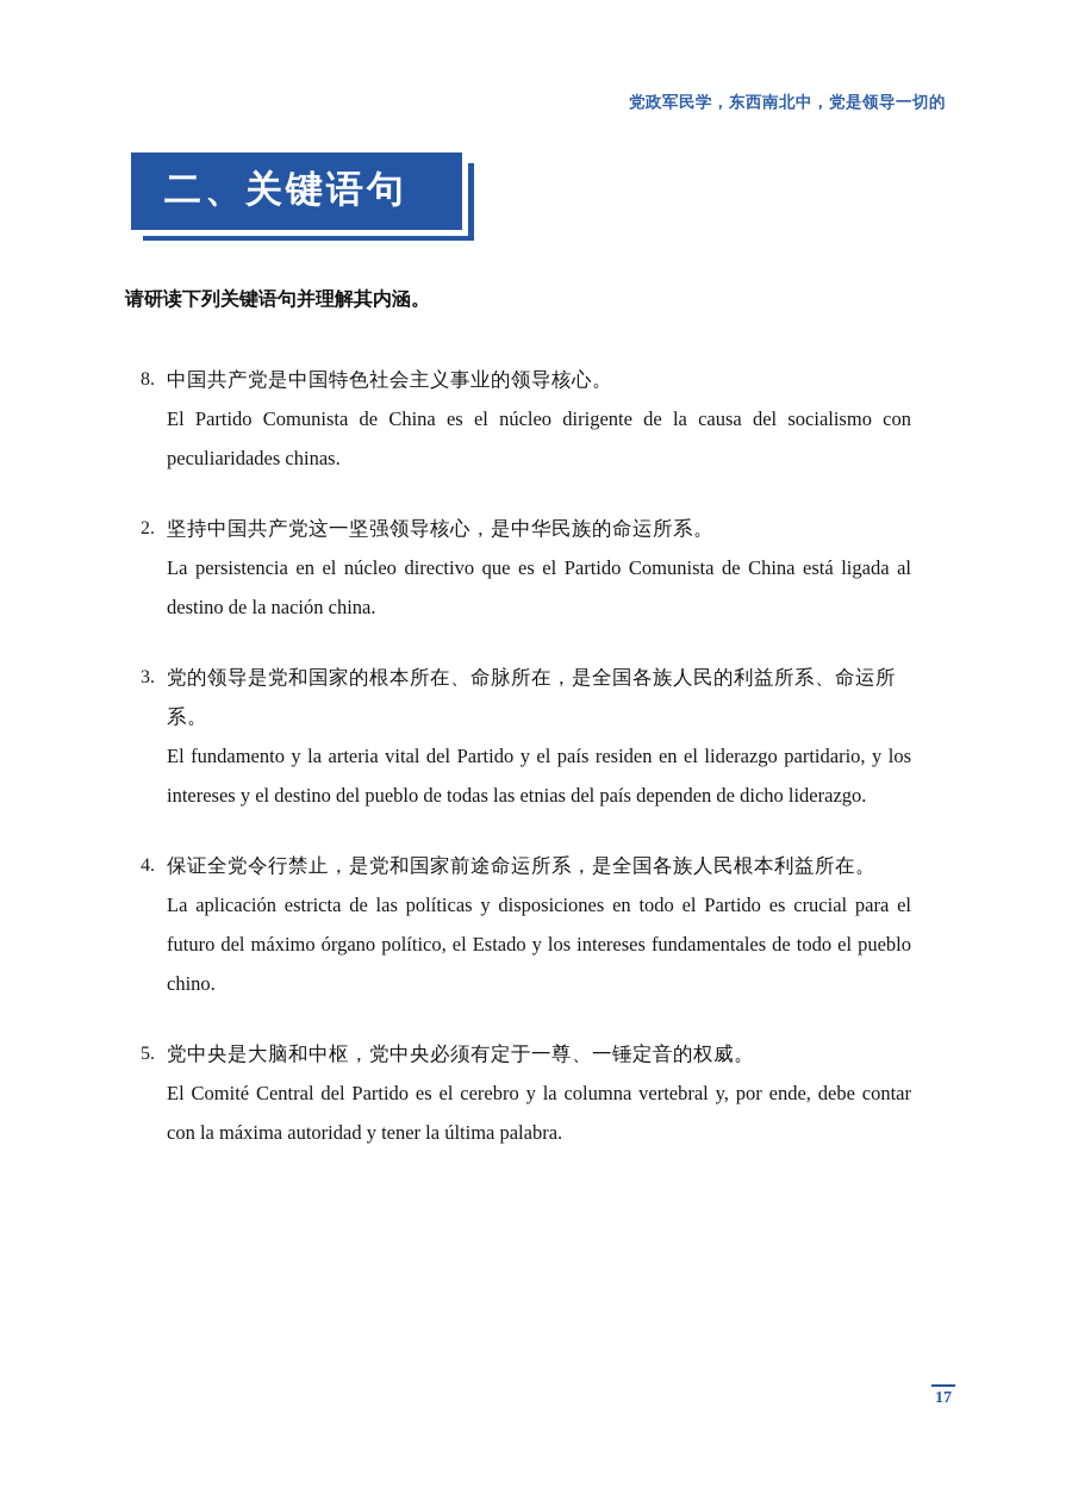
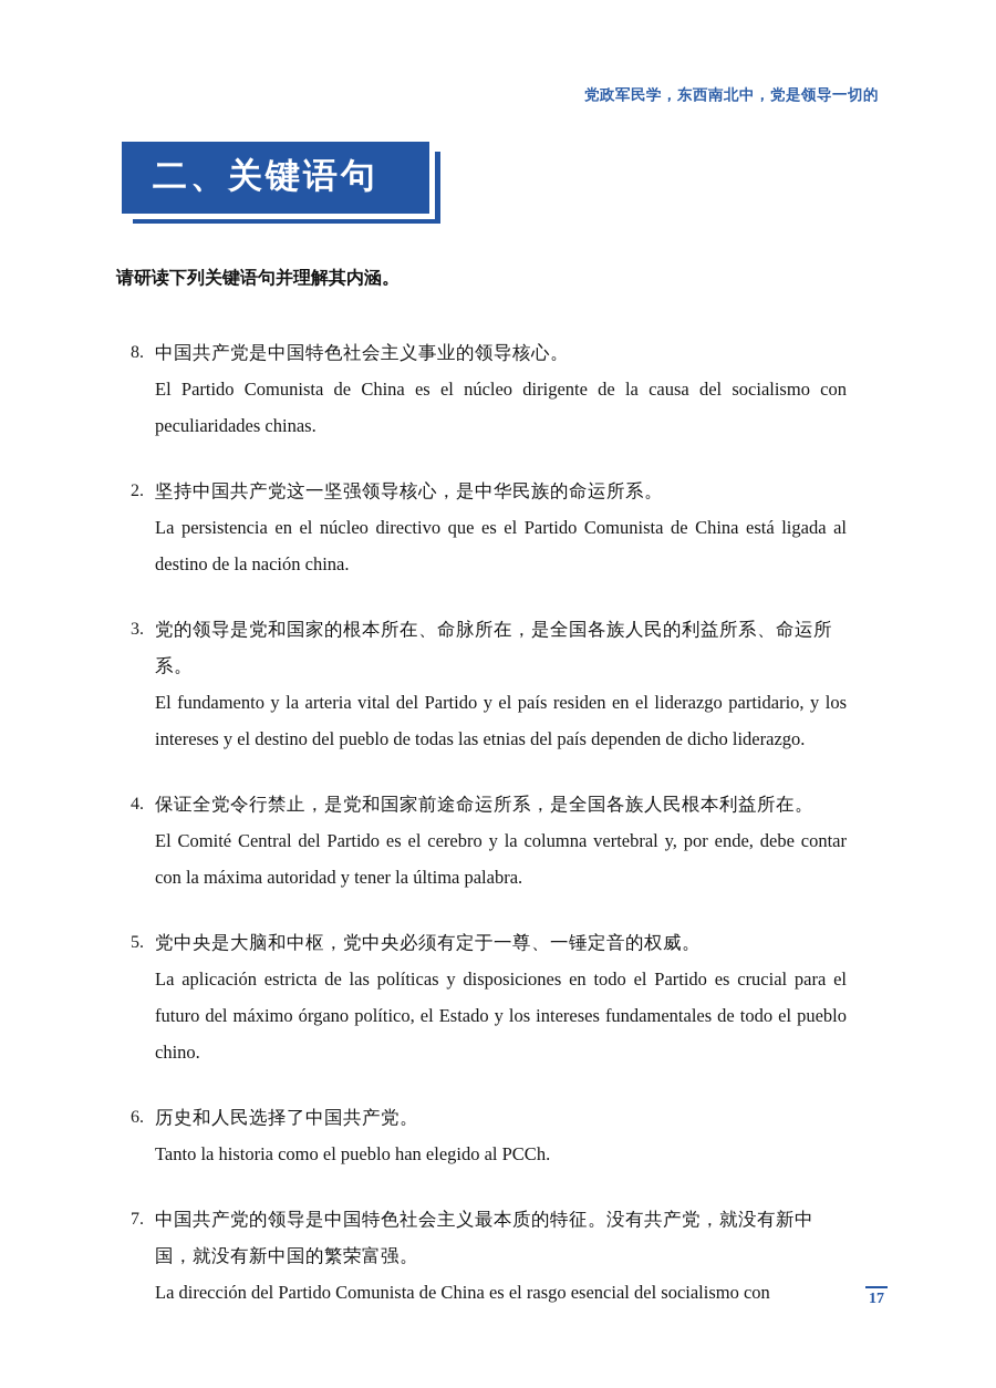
  党政军民学，东西南北中，党是领导一切的
  二、关键语句
  请研读下列关键语句并理解其内涵。
  8.
  中国共产党是中国特色社会主义事业的领导核心。
  El Partido Comunista de China es el núcleo dirigente de la causa del socialismo con peculiaridades chinas.
  2.
  坚持中国共产党这一坚强领导核心，是中华民族的命运所系。
  La persistencia en el núcleo directivo que es el Partido Comunista de China está ligada al destino de la nación china.
  3.
  党的领导是党和国家的根本所在、命脉所在，是全国各族人民的利益所系、命运所系。
  El fundamento y la arteria vital del Partido y el país residen en el liderazgo partidario, y los intereses y el destino del pueblo de todas las etnias del país dependen de dicho liderazgo.
  4.
  保证全党令行禁止，是党和国家前途命运所系，是全国各族人民根本利益所在。
- La aplicación estricta de las políticas y disposiciones en todo el Partido es crucial para el futuro del máximo órgano político, el Estado y los intereses fundamentales de todo el pueblo chino.
+ El Comité Central del Partido es el cerebro y la columna vertebral y, por ende, debe contar con la máxima autoridad y tener la última palabra.
  5.
  党中央是大脑和中枢，党中央必须有定于一尊、一锤定音的权威。
- El Comité Central del Partido es el cerebro y la columna vertebral y, por ende, debe contar con la máxima autoridad y tener la última palabra.
+ La aplicación estricta de las políticas y disposiciones en todo el Partido es crucial para el futuro del máximo órgano político, el Estado y los intereses fundamentales de todo el pueblo chino.
+ 6.
+ 历史和人民选择了中国共产党。
+ Tanto la historia como el pueblo han elegido al PCCh.
+ 7.
+ 中国共产党的领导是中国特色社会主义最本质的特征。没有共产党，就没有新中国，就没有新中国的繁荣富强。
+ La dirección del Partido Comunista de China es el rasgo esencial del socialismo con
  17
